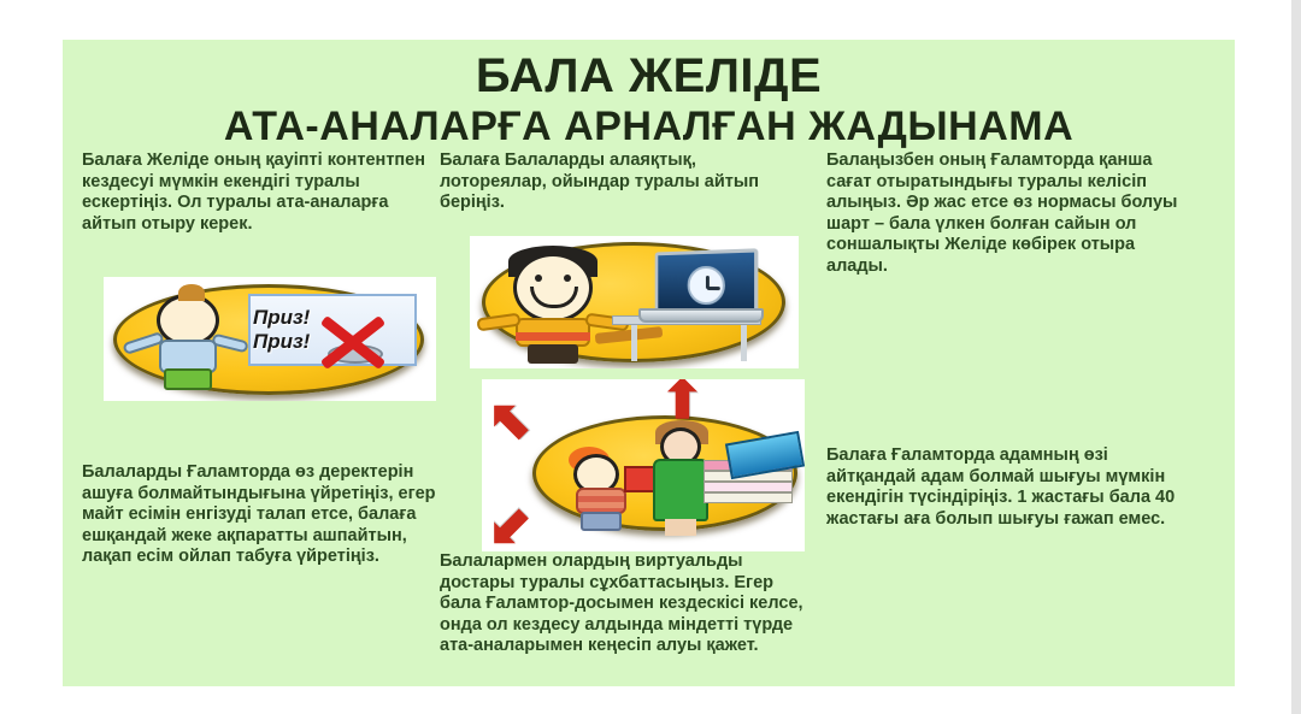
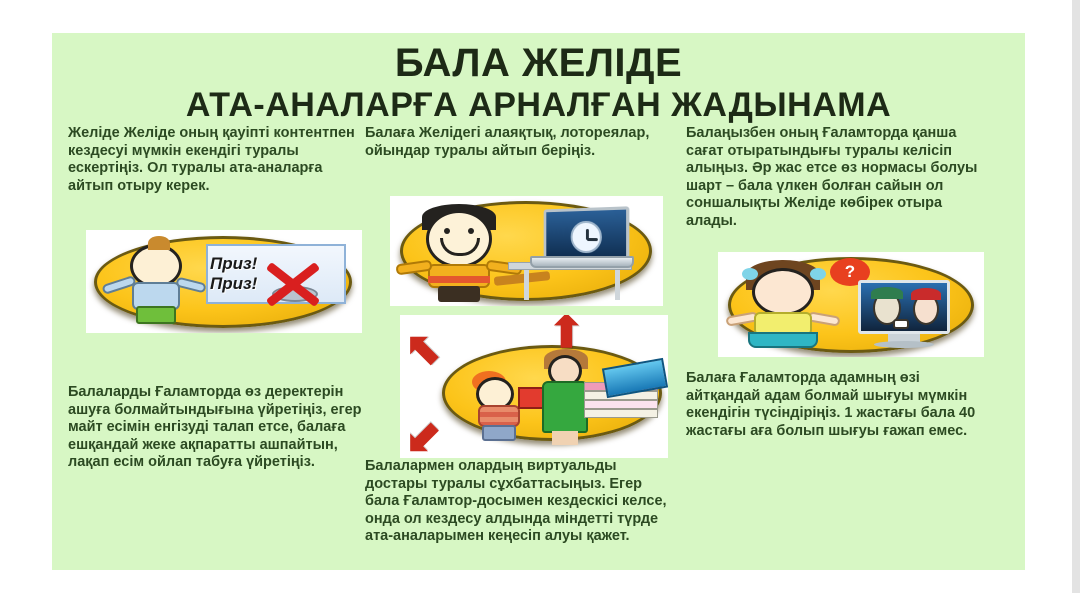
  БАЛА ЖЕЛІДЕ
  АТА-АНАЛАРҒА АРНАЛҒАН ЖАДЫНАМА
- Балаға Желіде оның қауіпті контентпен кездесуі мүмкін екендігі туралы ескертіңіз. Ол туралы ата-аналарға айтып отыру керек.
+ Желіде Желіде оның қауіпті контентпен кездесуі мүмкін екендігі туралы ескертіңіз. Ол туралы ата-аналарға айтып отыру керек.
- Балаға Балаларды алаяқтық, лотореялар, ойындар туралы айтып беріңіз.
+ Балаға Желідегі алаяқтық, лотореялар, ойындар туралы айтып беріңіз.
  Балаңызбен оның Ғаламторда қанша сағат отыратындығы туралы келісіп алыңыз. Әр жас етсе өз нормасы болуы шарт – бала үлкен болған сайын ол соншалықты Желіде көбірек отыра алады.
  Балаларды Ғаламторда өз деректерін ашуға болмайтындығына үйретіңіз, егер майт есімін енгізуді талап етсе, балаға ешқандай жеке ақпаратты ашпайтын, лақап есім ойлап табуға үйретіңіз.
  Балалармен олардың виртуальды достары туралы сұхбаттасыңыз. Егер бала Ғаламтор-досымен кездескісі келсе, онда ол кездесу алдында міндетті түрде ата-аналарымен кеңесіп алуы қажет.
  Балаға Ғаламторда адамның өзі айтқандай адам болмай шығуы мүмкін екендігін түсіндіріңіз. 1 жастағы бала 40 жастағы аға болып шығуы ғажап емес.
  Приз!
  Приз!
+ ?
  ⬆
